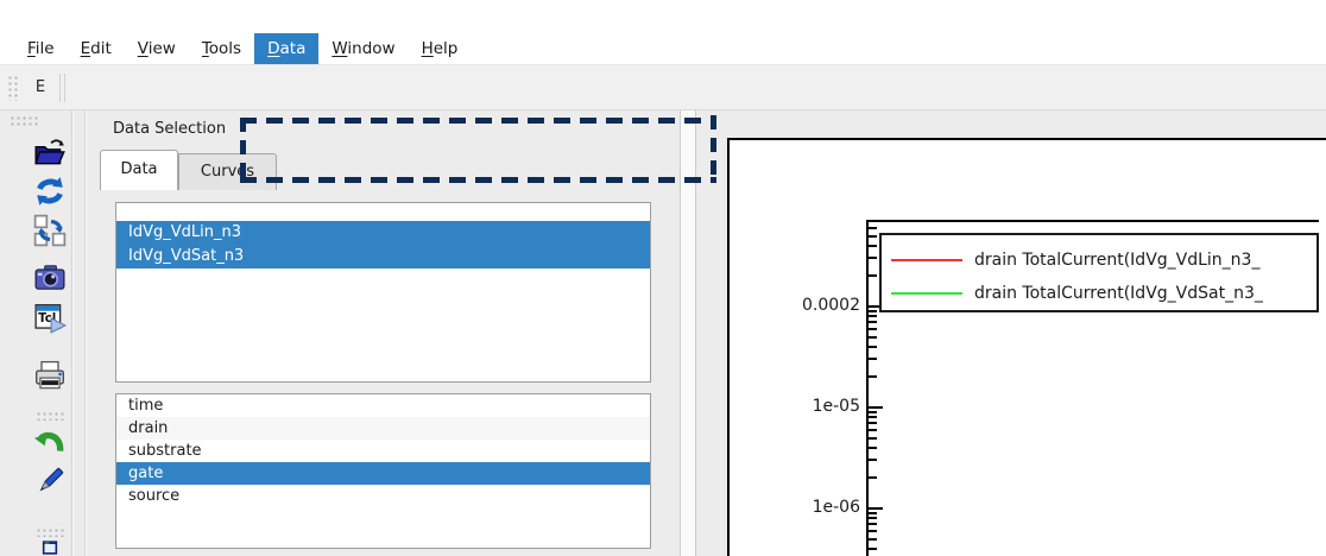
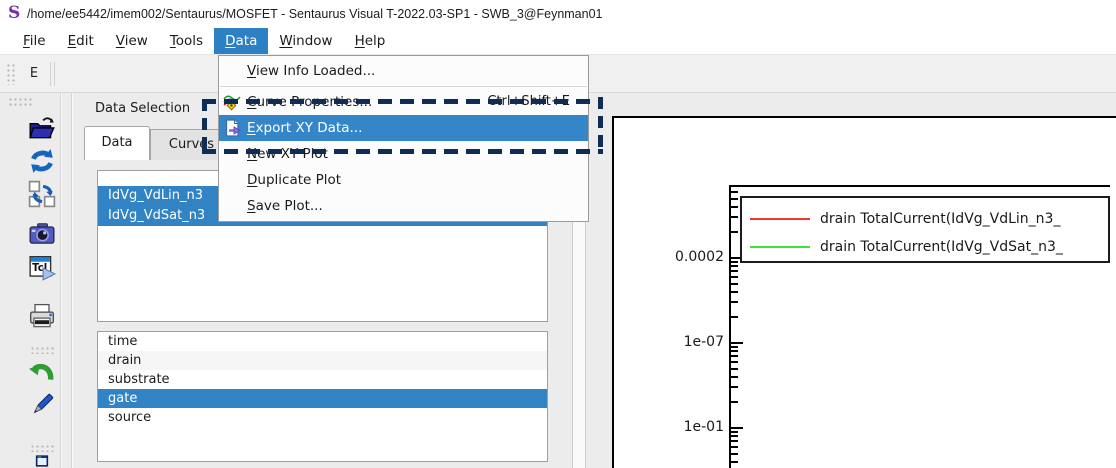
+ S
+ /home/ee5442/imem002/Sentaurus/MOSFET - Sentaurus Visual T-2022.03-SP1 - SWB_3@Feynman01
  File
  Edit
  View
  Tools
  Data
  Window
  Help
  E
  Data Selection
  Data
  Curvs
  IdVg_VdLin_n3
  IdVg_VdSat_n3
  time
  drain
  substrate
  gate
  source
  0.0002
- 1e-05
+ 1e-07
- 1e-06
+ 1e-01
  drain TotalCurrent(IdVg_VdLin_n3_
  drain TotalCurrent(IdVg_VdSat_n3_
+ View Info Loaded...
+ Export XY Data...
+ New XY Plot
+ Duplicate Plot
+ Save Plot...
